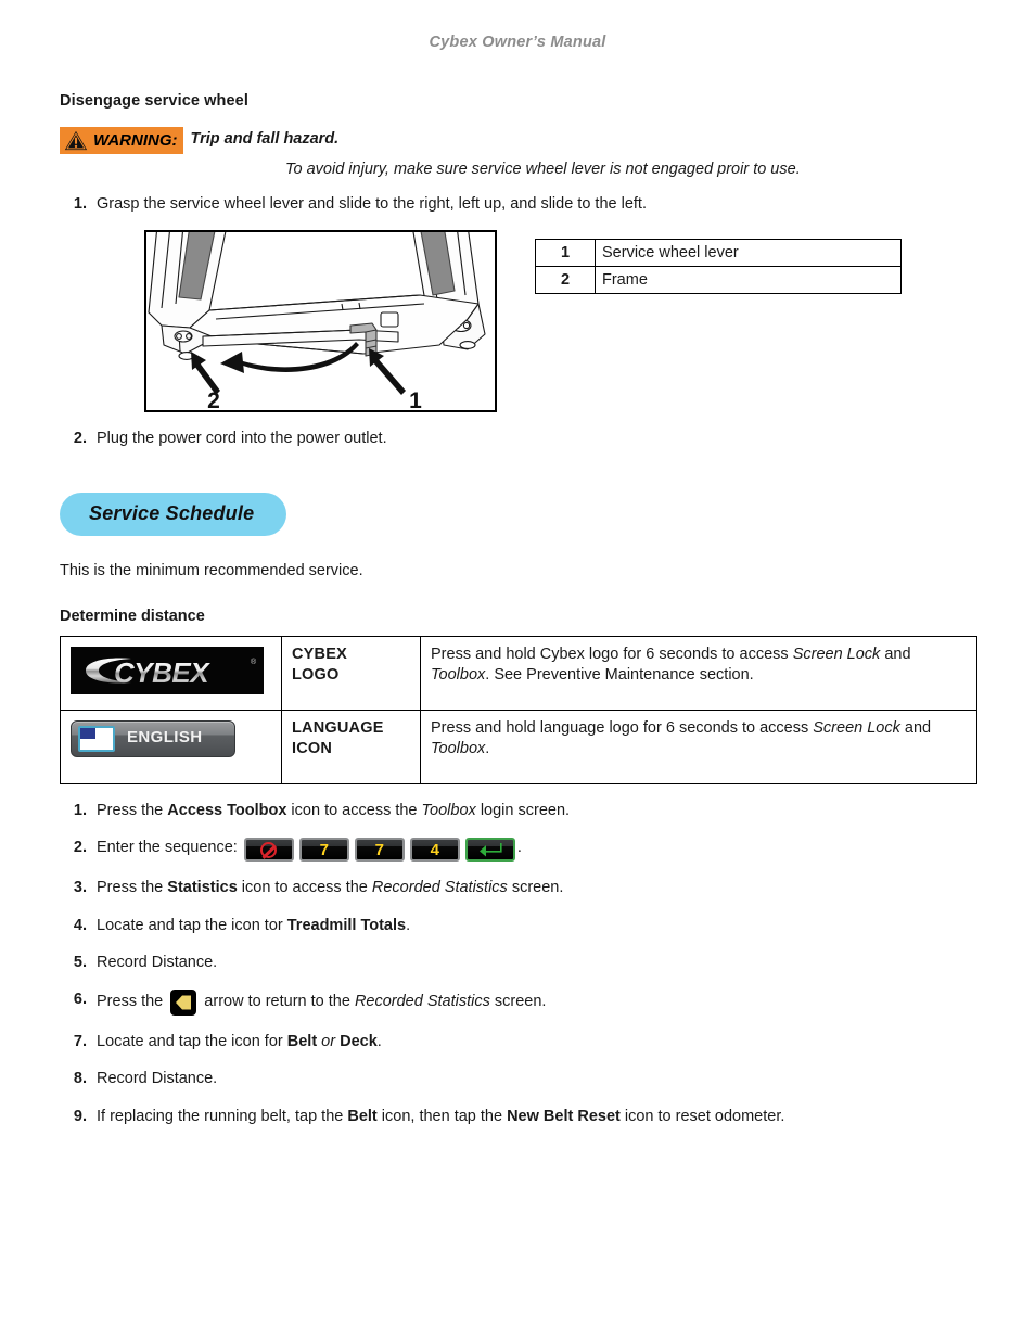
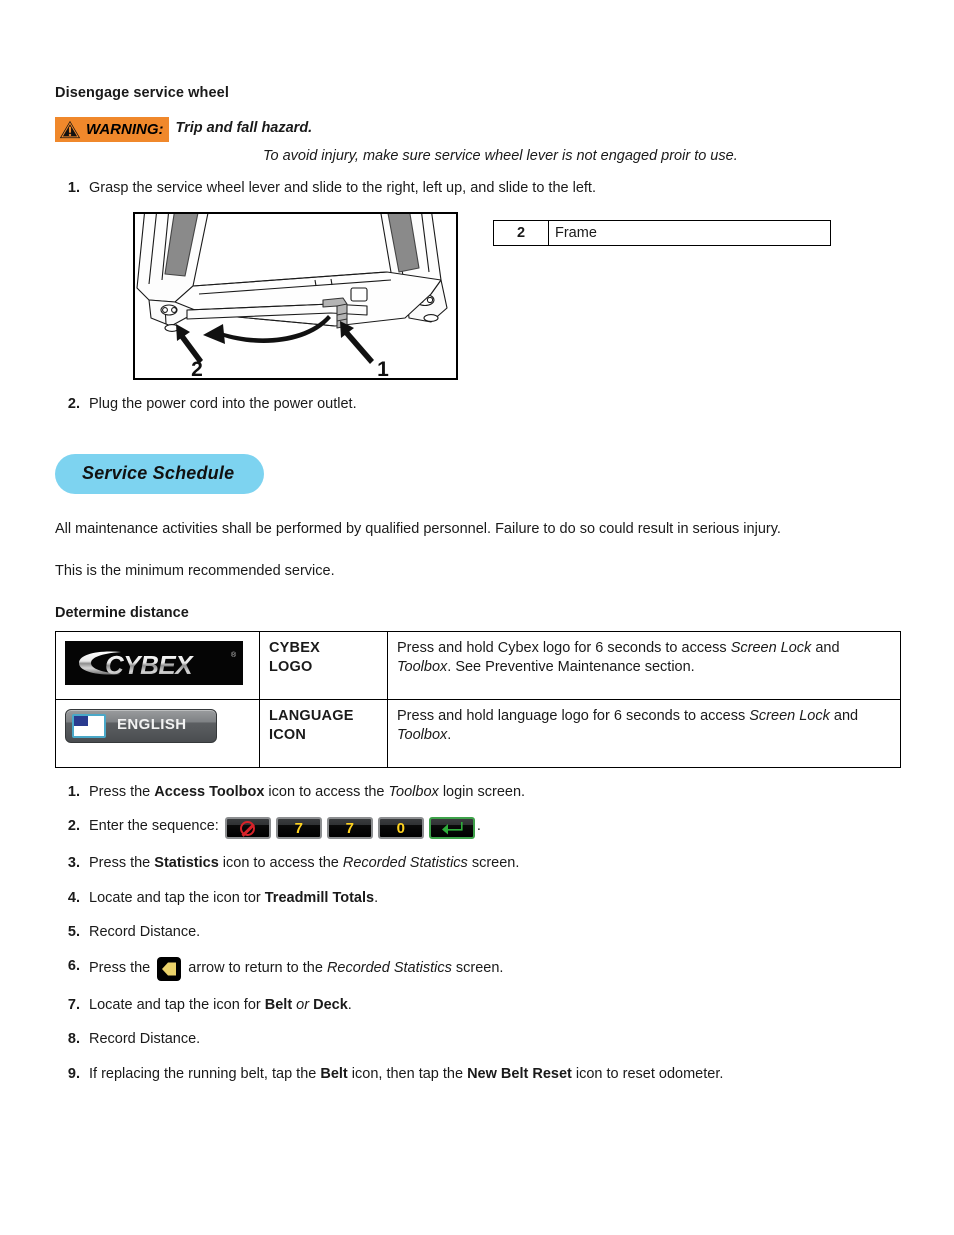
- Cybex Owner’s Manual
  Disengage service wheel
  WARNING:
  Trip and fall hazard.
  To avoid injury, make sure service wheel lever is not engaged proir to use.
  1.
  Grasp the service wheel lever and slide to the right, left up, and slide to the left.
  2
  1
- 1	Service wheel lever
  2	Frame
  2.
  Plug the power cord into the power outlet.
  Service Schedule
+ All maintenance activities shall be performed by qualified personnel. Failure to do so could result in serious injury.
  This is the minimum recommended service.
  Determine distance
  CYBEX	CYBEX LOGO	Press and hold Cybex logo for 6 seconds to access Screen Lock and Toolbox. See Preventive Maintenance section.
  ENGLISH	LANGUAGE ICON	Press and hold language logo for 6 seconds to access Screen Lock and Toolbox.
  1.
  Press the Access Toolbox icon to access the Toolbox login screen.
  2.
  Enter the sequence:
  7
  7
- 4
+ 0
  .
  3.
  Press the Statistics icon to access the Recorded Statistics screen.
  4.
  Locate and tap the icon tor Treadmill Totals.
  5.
  Record Distance.
  6.
  Press the arrow to return to the Recorded Statistics screen.
  7.
  Locate and tap the icon for Belt or Deck.
  8.
  Record Distance.
  9.
  If replacing the running belt, tap the Belt icon, then tap the New Belt Reset icon to reset odometer.
